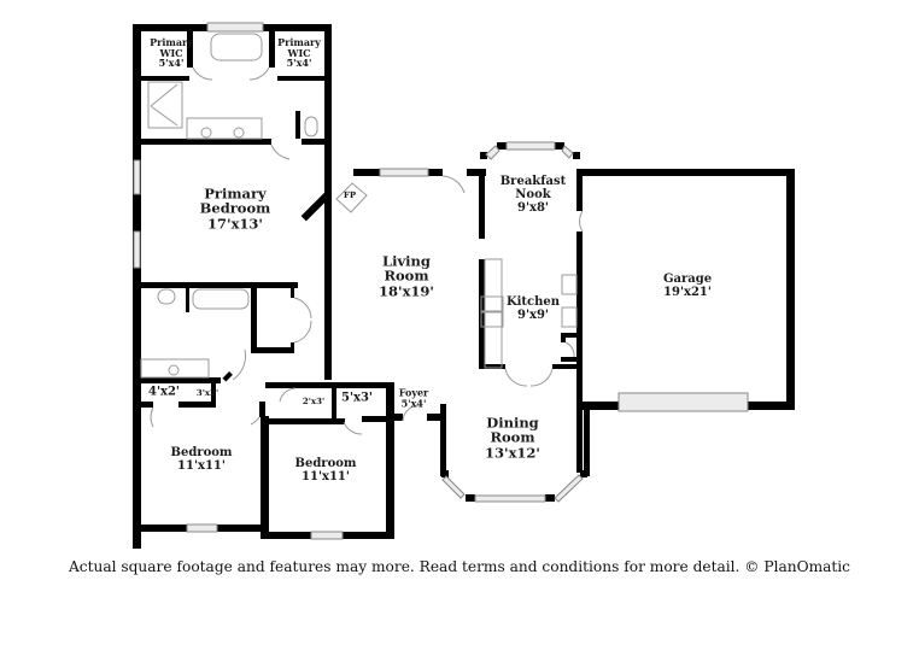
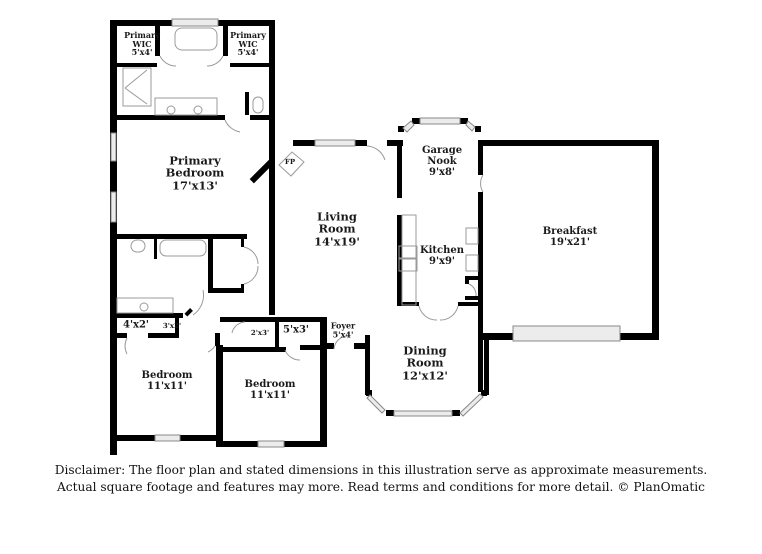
  Primary
  WIC
  5'x4'
  Primary
  WIC
  5'x4'
  Primary
  Bedroom
  17'x13'
  Living
  Room
- 18'x19'
+ 14'x19'
- Breakfast
+ Garage
  Nook
  9'x8'
  Kitchen
  9'x9'
- Garage
+ Breakfast
  19'x21'
  Dining
  Room
- 13'x12'
+ 12'x12'
  Foyer
  5'x4'
  Bedroom
  11'x11'
  Bedroom
  11'x11'
  4'x2'
  3'x2'
  2'x3'
  5'x3'
  FP
+ Disclaimer: The floor plan and stated dimensions in this illustration serve as approximate measurements.
  Actual square footage and features may more. Read terms and conditions for more detail. © PlanOmatic
